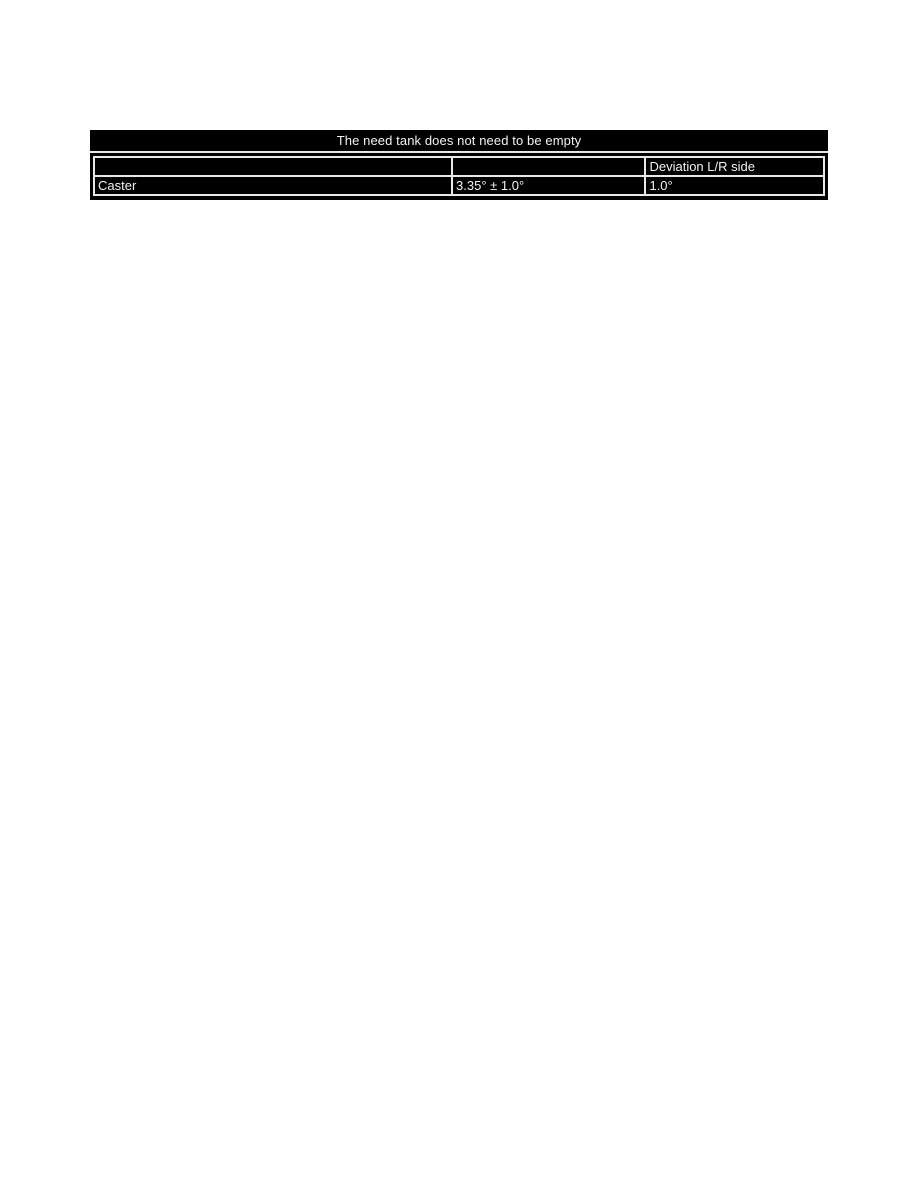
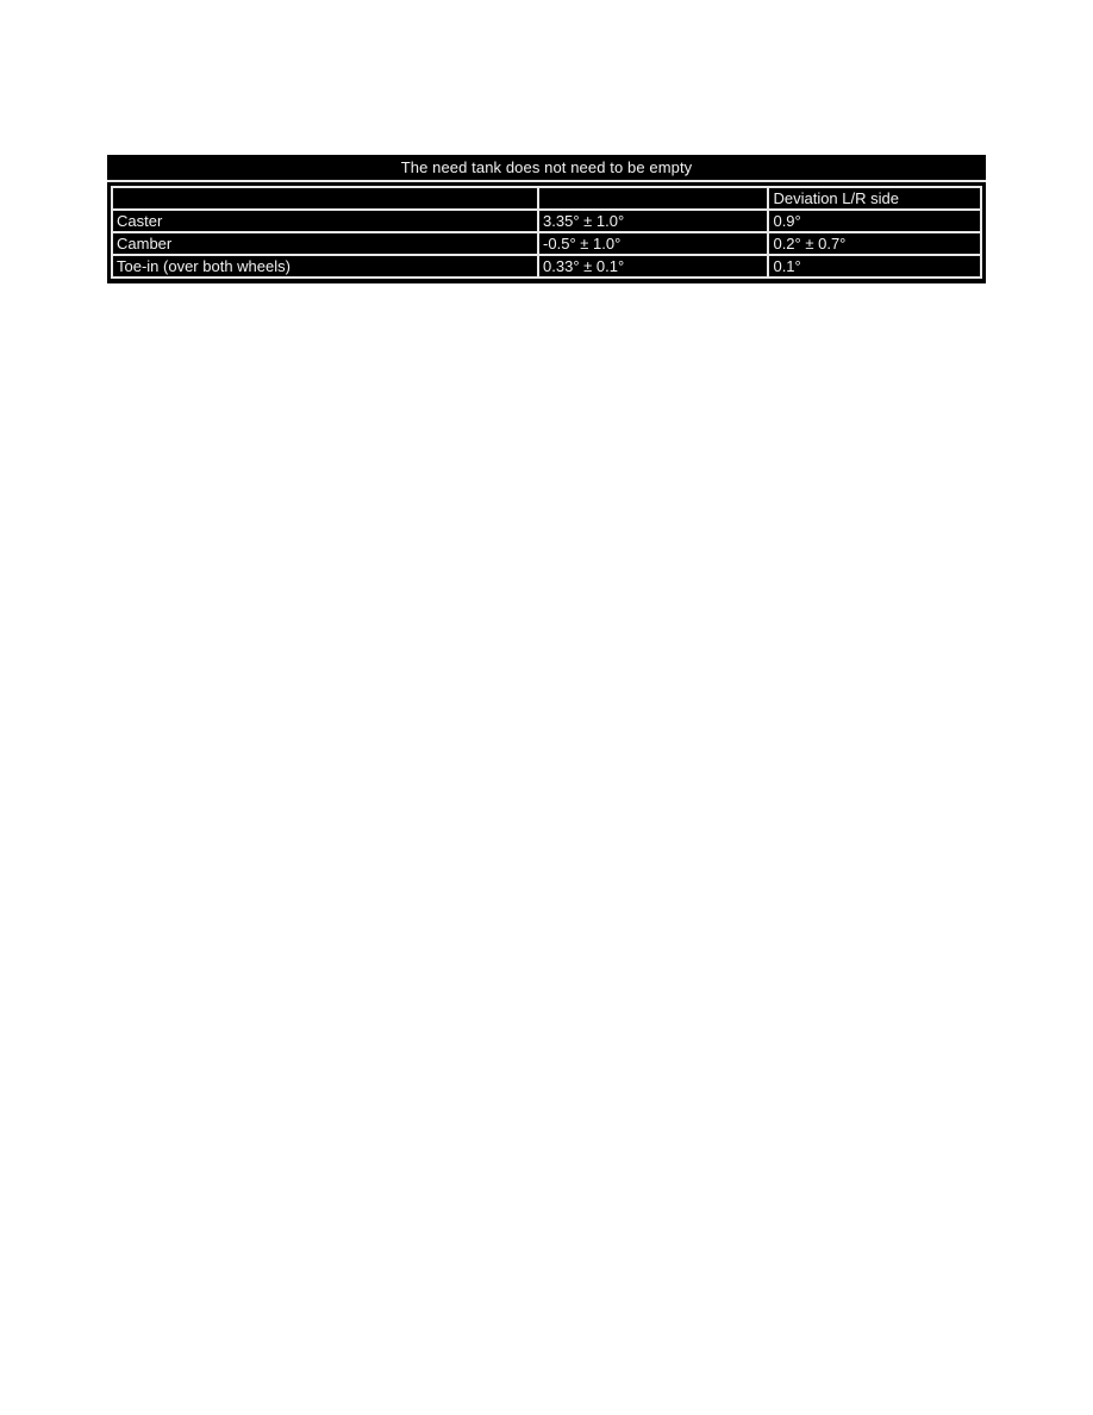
  The need tank does not need to be empty
  		Deviation L/R side
- Caster	3.35° ± 1.0°	1.0°
+ Caster	3.35° ± 1.0°	0.9°
+ Camber	-0.5° ± 1.0°	0.2° ± 0.7°
+ Toe-in (over both wheels)	0.33° ± 0.1°	0.1°
